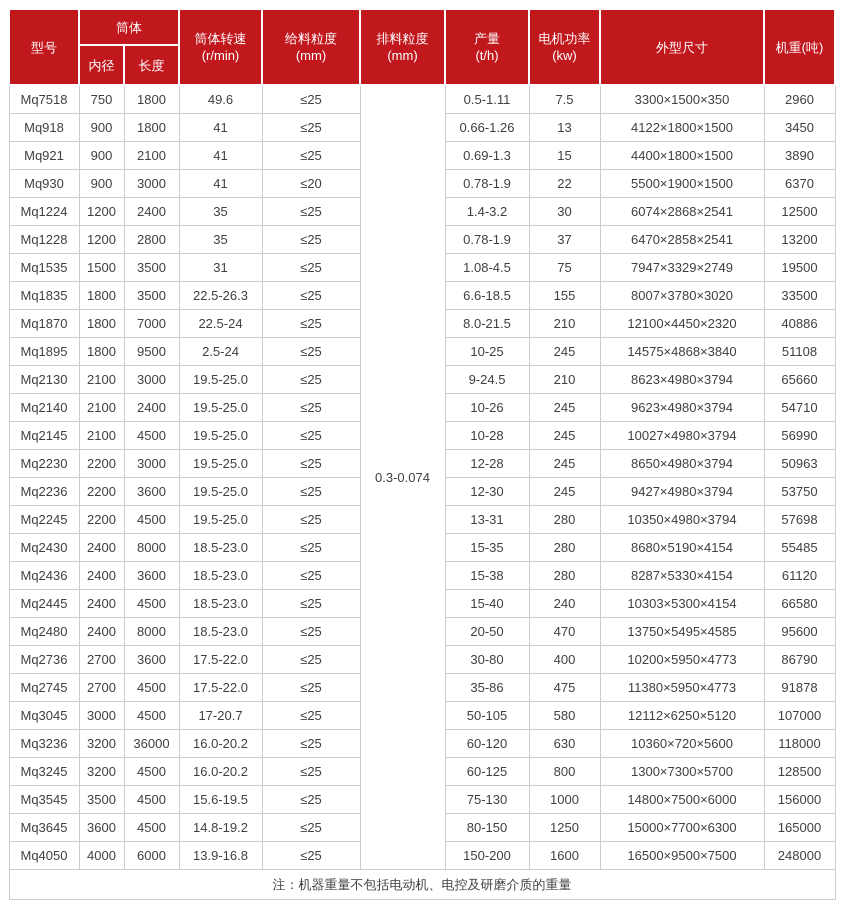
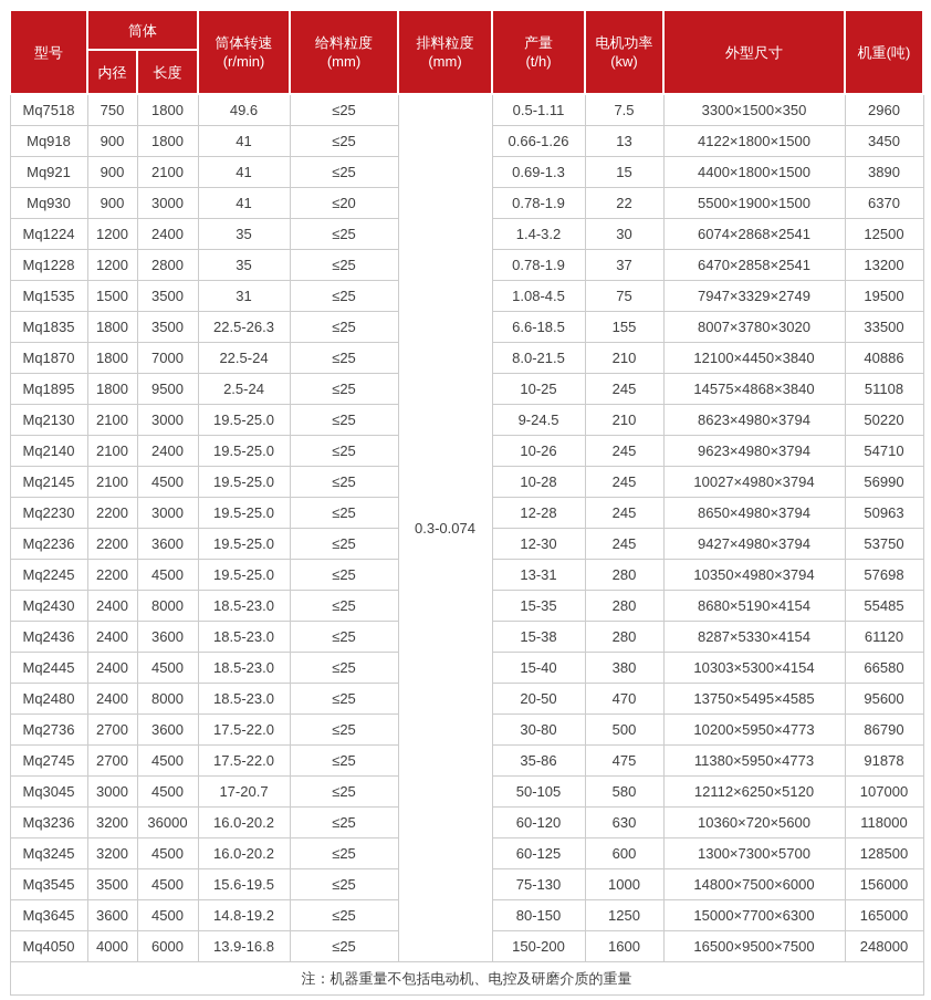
  型号	筒体	筒体转速 (r/min)	给料粒度 (mm)	排料粒度 (mm)	产量 (t/h)	电机功率 (kw)	外型尺寸	机重(吨)
  内径	长度
  Mq7518	750	1800	49.6	≤25	0.3-0.074	0.5-1.11	7.5	3300×1500×350	2960
  Mq918	900	1800	41	≤25	0.66-1.26	13	4122×1800×1500	3450
  Mq921	900	2100	41	≤25	0.69-1.3	15	4400×1800×1500	3890
  Mq930	900	3000	41	≤20	0.78-1.9	22	5500×1900×1500	6370
  Mq1224	1200	2400	35	≤25	1.4-3.2	30	6074×2868×2541	12500
  Mq1228	1200	2800	35	≤25	0.78-1.9	37	6470×2858×2541	13200
  Mq1535	1500	3500	31	≤25	1.08-4.5	75	7947×3329×2749	19500
  Mq1835	1800	3500	22.5-26.3	≤25	6.6-18.5	155	8007×3780×3020	33500
- Mq1870	1800	7000	22.5-24	≤25	8.0-21.5	210	12100×4450×2320	40886
+ Mq1870	1800	7000	22.5-24	≤25	8.0-21.5	210	12100×4450×3840	40886
  Mq1895	1800	9500	2.5-24	≤25	10-25	245	14575×4868×3840	51108
- Mq2130	2100	3000	19.5-25.0	≤25	9-24.5	210	8623×4980×3794	65660
+ Mq2130	2100	3000	19.5-25.0	≤25	9-24.5	210	8623×4980×3794	50220
  Mq2140	2100	2400	19.5-25.0	≤25	10-26	245	9623×4980×3794	54710
  Mq2145	2100	4500	19.5-25.0	≤25	10-28	245	10027×4980×3794	56990
  Mq2230	2200	3000	19.5-25.0	≤25	12-28	245	8650×4980×3794	50963
  Mq2236	2200	3600	19.5-25.0	≤25	12-30	245	9427×4980×3794	53750
  Mq2245	2200	4500	19.5-25.0	≤25	13-31	280	10350×4980×3794	57698
  Mq2430	2400	8000	18.5-23.0	≤25	15-35	280	8680×5190×4154	55485
  Mq2436	2400	3600	18.5-23.0	≤25	15-38	280	8287×5330×4154	61120
- Mq2445	2400	4500	18.5-23.0	≤25	15-40	240	10303×5300×4154	66580
+ Mq2445	2400	4500	18.5-23.0	≤25	15-40	380	10303×5300×4154	66580
  Mq2480	2400	8000	18.5-23.0	≤25	20-50	470	13750×5495×4585	95600
- Mq2736	2700	3600	17.5-22.0	≤25	30-80	400	10200×5950×4773	86790
+ Mq2736	2700	3600	17.5-22.0	≤25	30-80	500	10200×5950×4773	86790
  Mq2745	2700	4500	17.5-22.0	≤25	35-86	475	11380×5950×4773	91878
  Mq3045	3000	4500	17-20.7	≤25	50-105	580	12112×6250×5120	107000
  Mq3236	3200	36000	16.0-20.2	≤25	60-120	630	10360×720×5600	118000
- Mq3245	3200	4500	16.0-20.2	≤25	60-125	800	1300×7300×5700	128500
+ Mq3245	3200	4500	16.0-20.2	≤25	60-125	600	1300×7300×5700	128500
  Mq3545	3500	4500	15.6-19.5	≤25	75-130	1000	14800×7500×6000	156000
  Mq3645	3600	4500	14.8-19.2	≤25	80-150	1250	15000×7700×6300	165000
  Mq4050	4000	6000	13.9-16.8	≤25	150-200	1600	16500×9500×7500	248000
  注：机器重量不包括电动机、电控及研磨介质的重量
